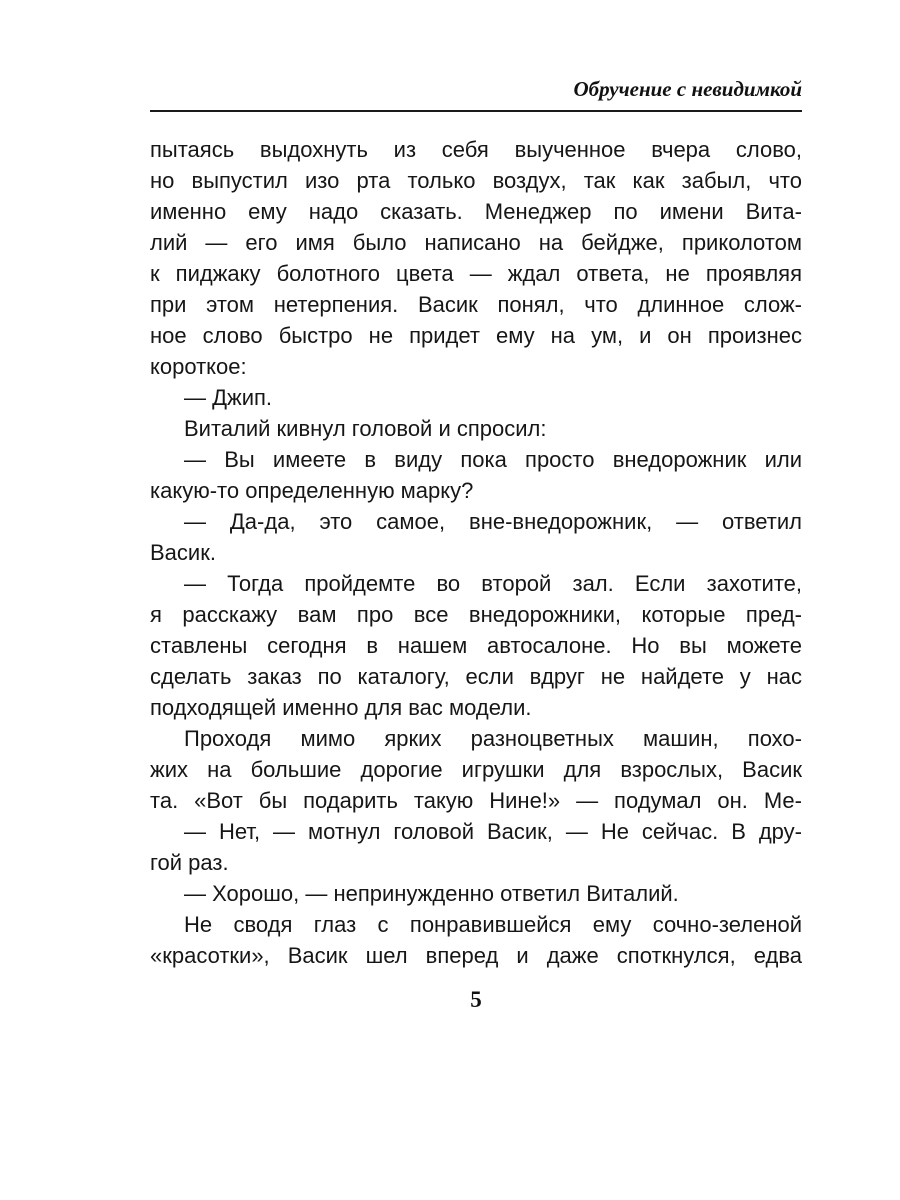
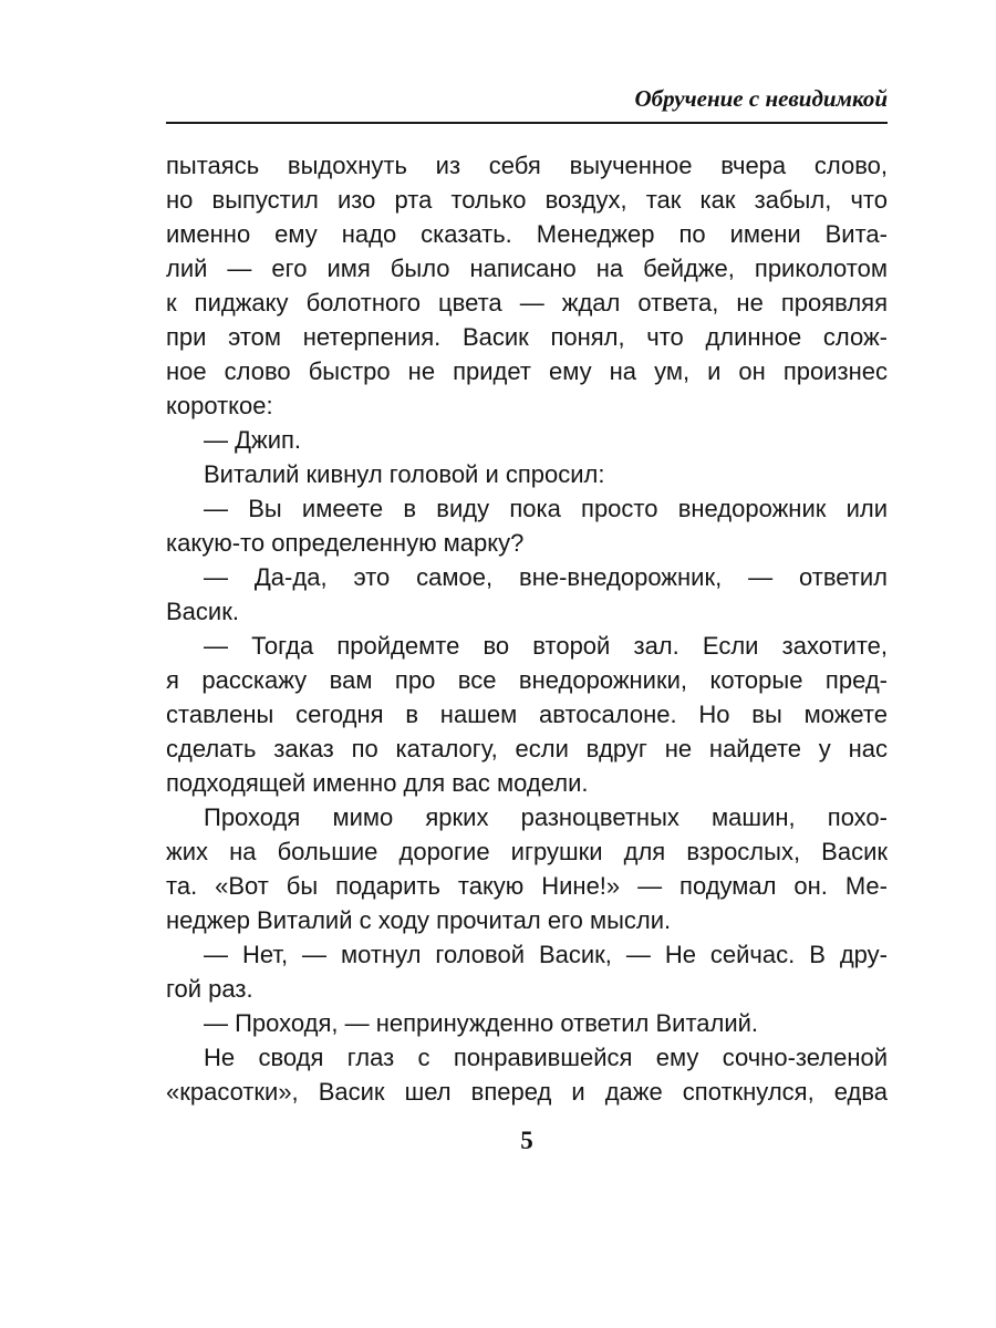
  Обручение с невидимкой
  пытаясь выдохнуть из себя выученное вчера слово,
  но выпустил изо рта только воздух, так как забыл, что
  именно ему надо сказать. Менеджер по имени Вита-
  лий — его имя было написано на бейдже, приколотом
  к пиджаку болотного цвета — ждал ответа, не проявляя
  при этом нетерпения. Васик понял, что длинное слож-
  ное слово быстро не придет ему на ум, и он произнес
  короткое:
  — Джип.
  Виталий кивнул головой и спросил:
  — Вы имеете в виду пока просто внедорожник или
  какую-то определенную марку?
  — Да-да, это самое, вне-внедорожник, — ответил
  Васик.
  — Тогда пройдемте во второй зал. Если захотите,
  я расскажу вам про все внедорожники, которые пред-
  ставлены сегодня в нашем автосалоне. Но вы можете
  сделать заказ по каталогу, если вдруг не найдете у нас
  подходящей именно для вас модели.
  Проходя мимо ярких разноцветных машин, похо-
  жих на большие дорогие игрушки для взрослых, Васик
  та. «Вот бы подарить такую Нине!» — подумал он. Ме-
+ неджер Виталий с ходу прочитал его мысли.
  — Нет, — мотнул головой Васик, — Не сейчас. В дру-
  гой раз.
- — Хорошо, — непринужденно ответил Виталий.
+ — Проходя, — непринужденно ответил Виталий.
  Не сводя глаз с понравившейся ему сочно-зеленой
  «красотки», Васик шел вперед и даже споткнулся, едва
  5
